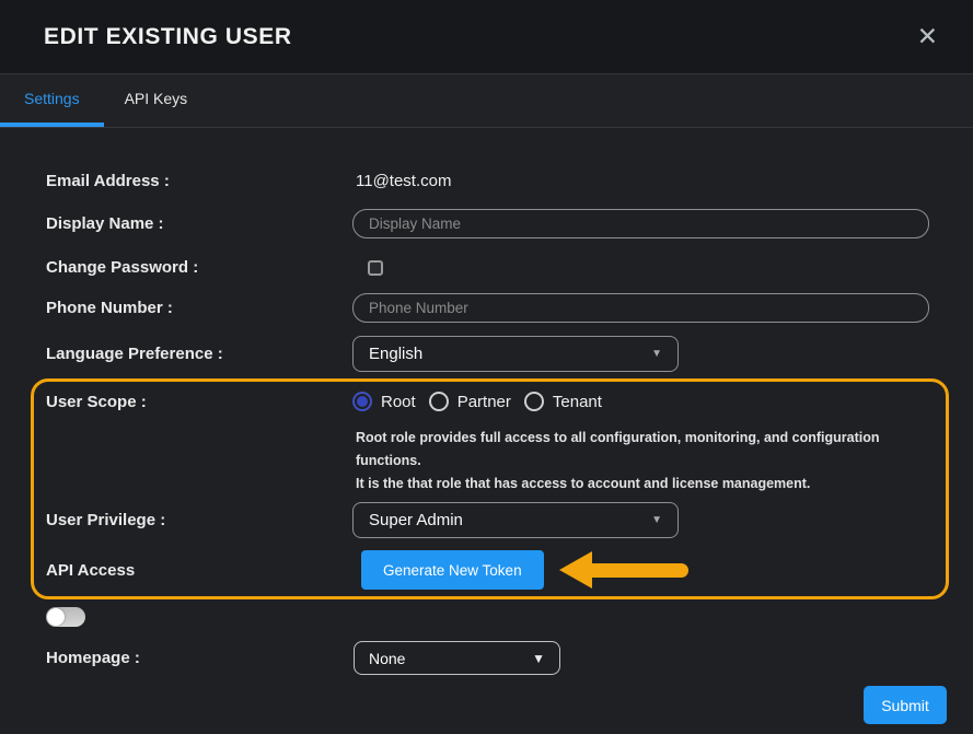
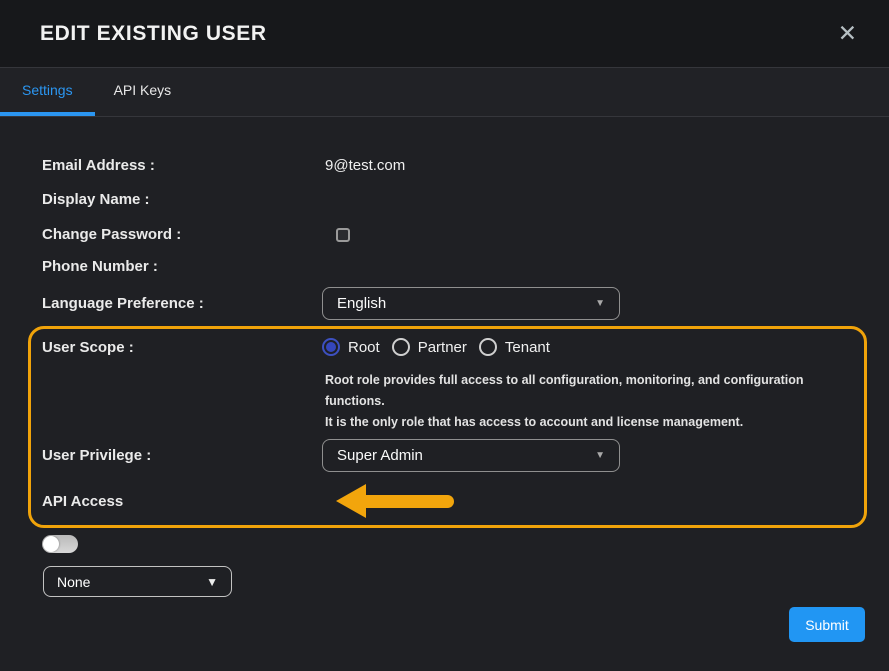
  EDIT EXISTING USER
  ✕
  Settings
  API Keys
  Email Address :
- 11@test.com
+ 9@test.com
  Display Name :
- Display Name
  Change Password :
  Phone Number :
- Phone Number
  Language Preference :
  English
  ▼
  User Scope :
  Root
  Partner
  Tenant
  Root role provides full access to all configuration, monitoring, and configuration functions.
- It is the that role that has access to account and license management.
+ It is the only role that has access to account and license management.
  User Privilege :
  Super Admin
  ▼
  API Access
- Generate New Token
- Homepage :
  None
  ▼
  Submit
